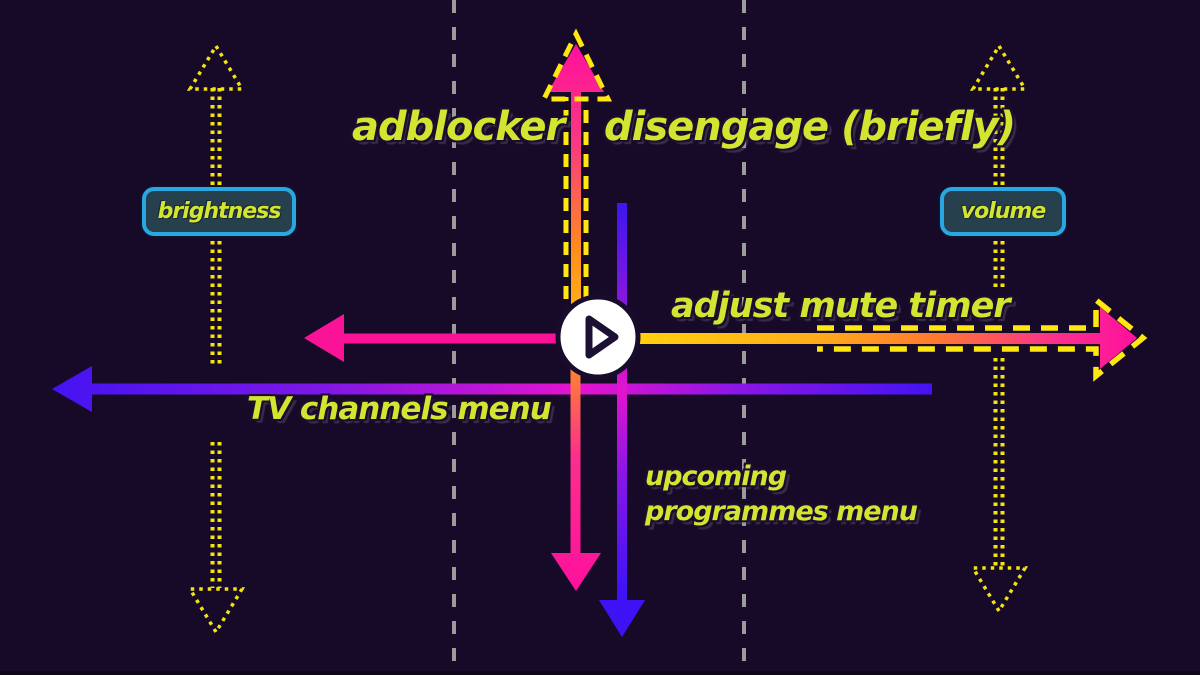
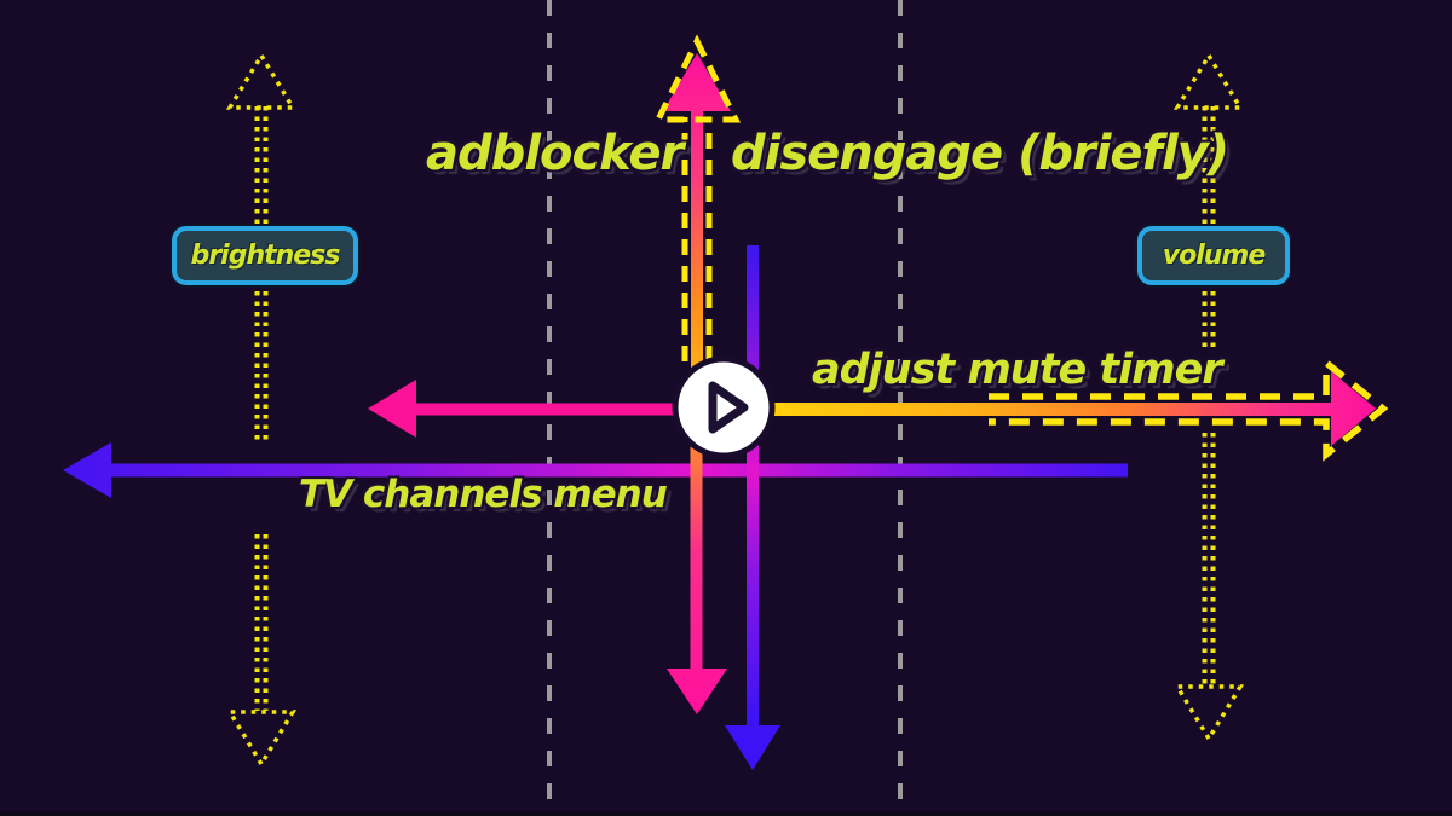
  adblocker
  disengage (briefly)
  adjust mute timer
  TV channels menu
- upcoming programmes menu
  brightness
  volume
